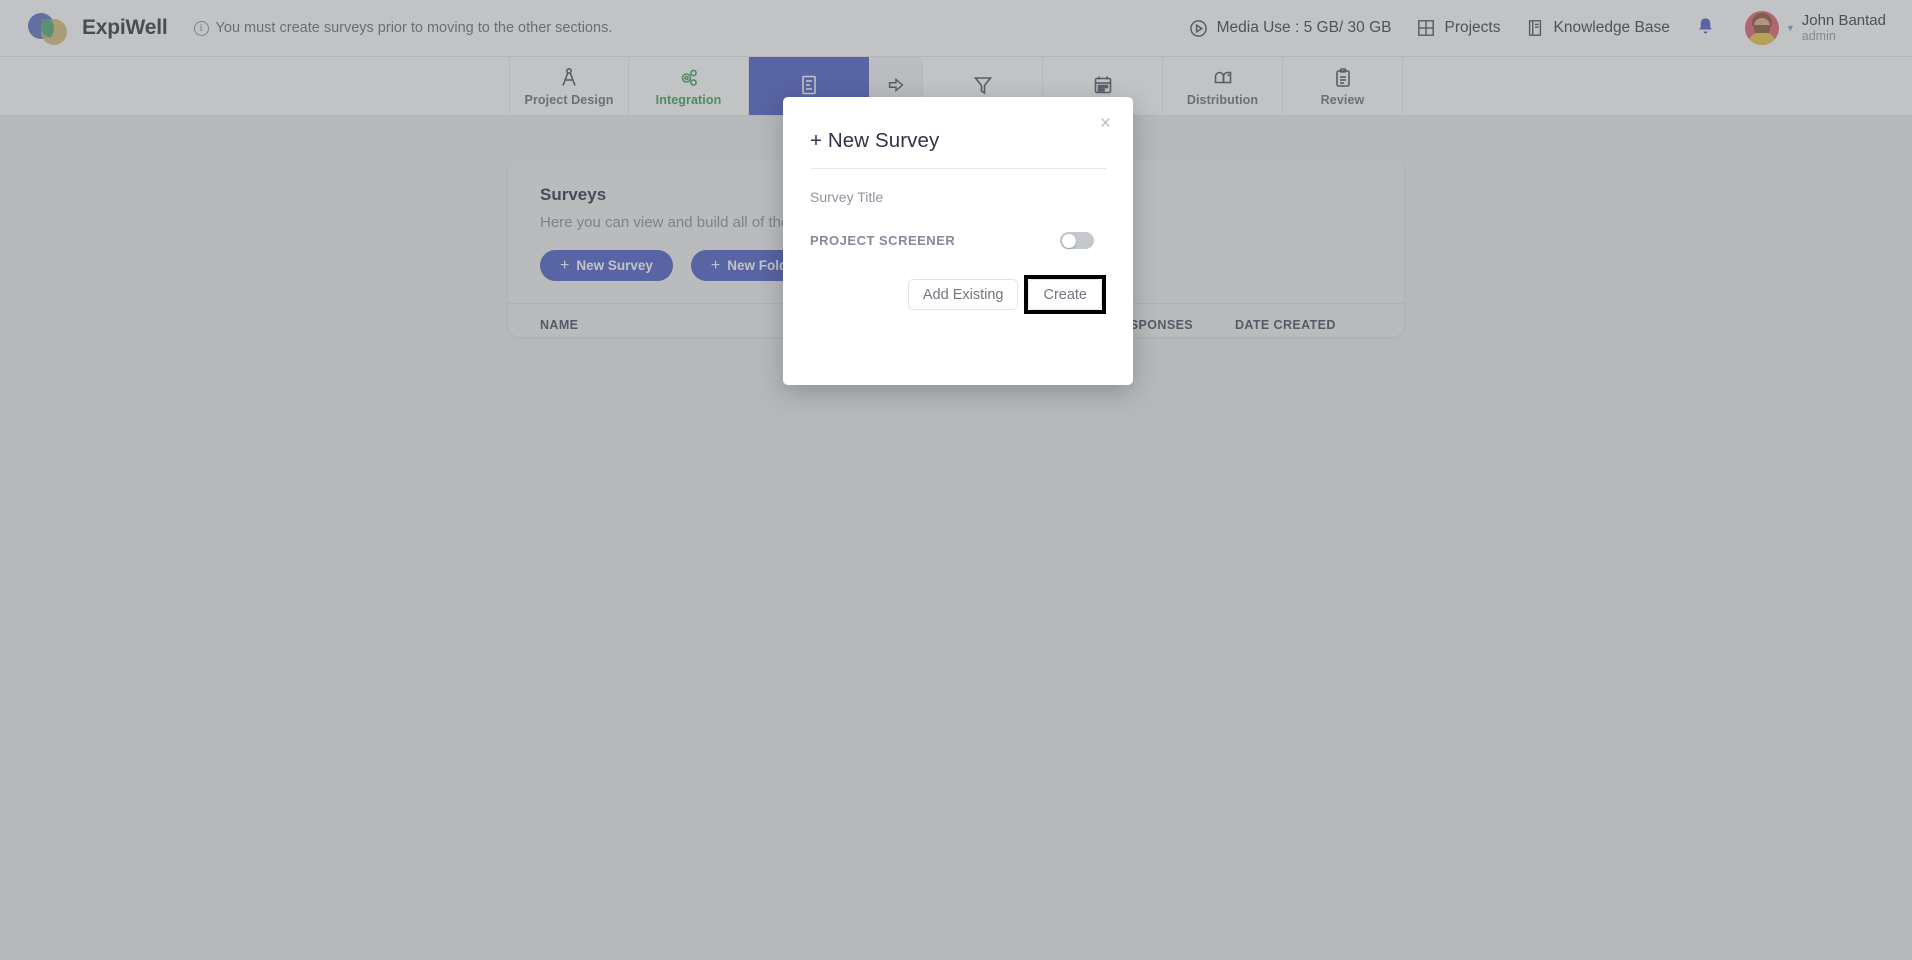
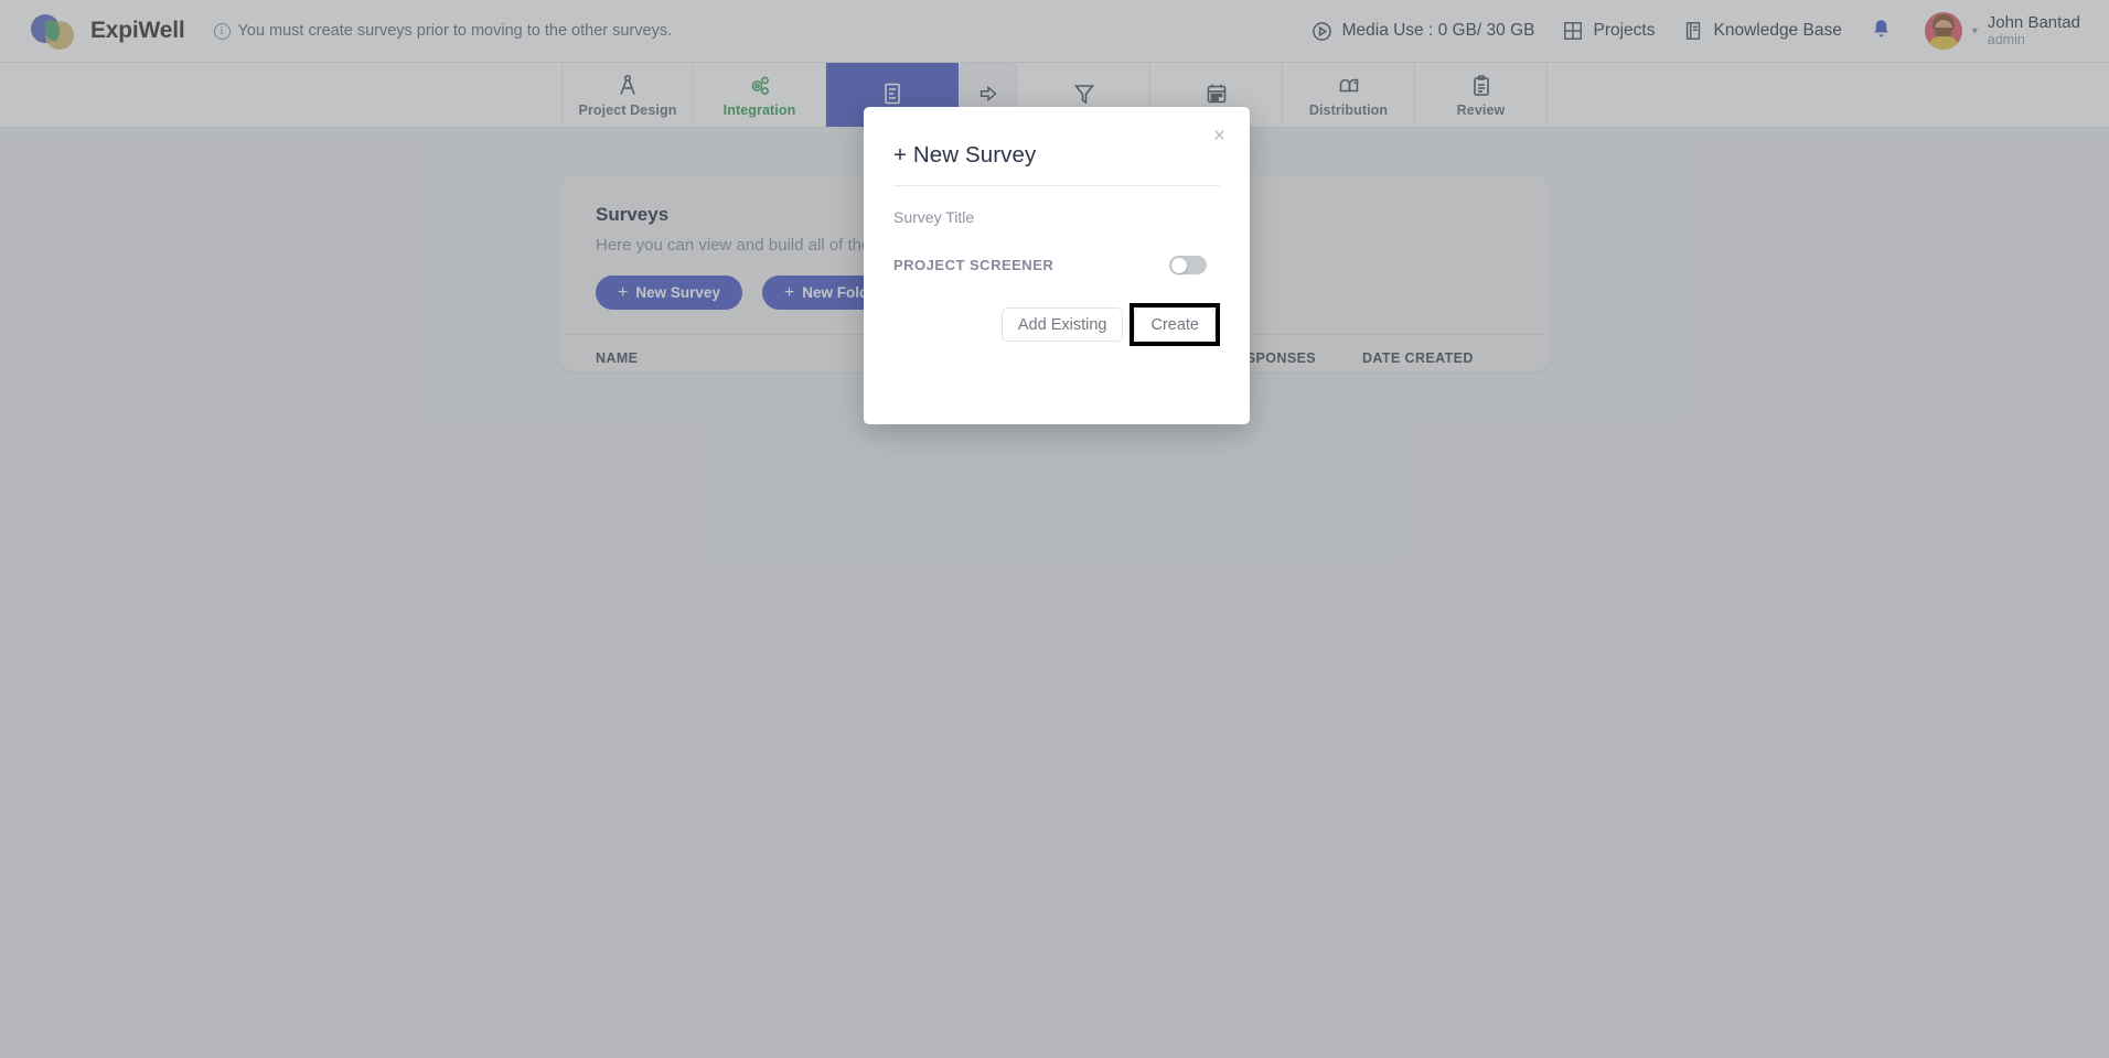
  ExpiWell
  i
- You must create surveys prior to moving to the other sections.
+ You must create surveys prior to moving to the other surveys.
- Media Use : 5 GB/ 30 GB
+ Media Use : 0 GB/ 30 GB
  Projects
  Knowledge Base
  ▼
  John Bantad
  admin
  Project Design
  Integration
  Distribution
  Review
  Surveys
  Here you can view and build all of th
  +
  New Survey
  +
  NAME
  SPONSES
  DATE CREATED
  ×
  + New Survey
  Survey Title
  PROJECT SCREENER
  Add Existing
  Create
